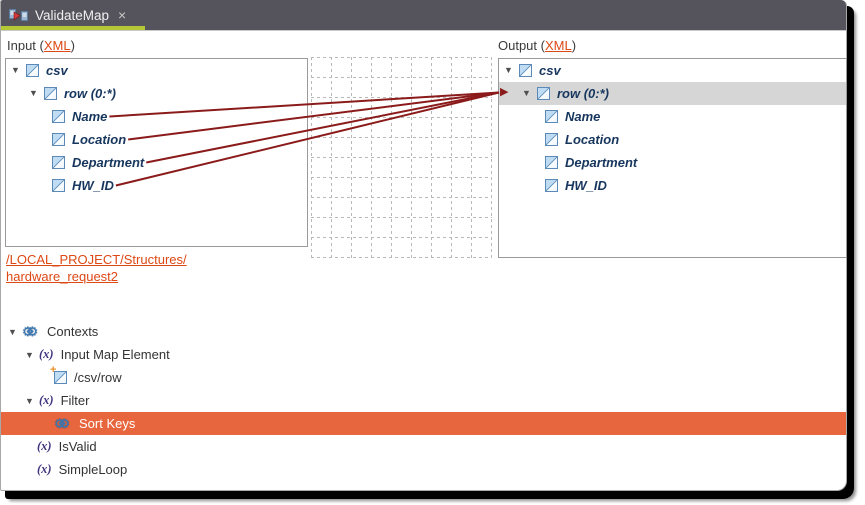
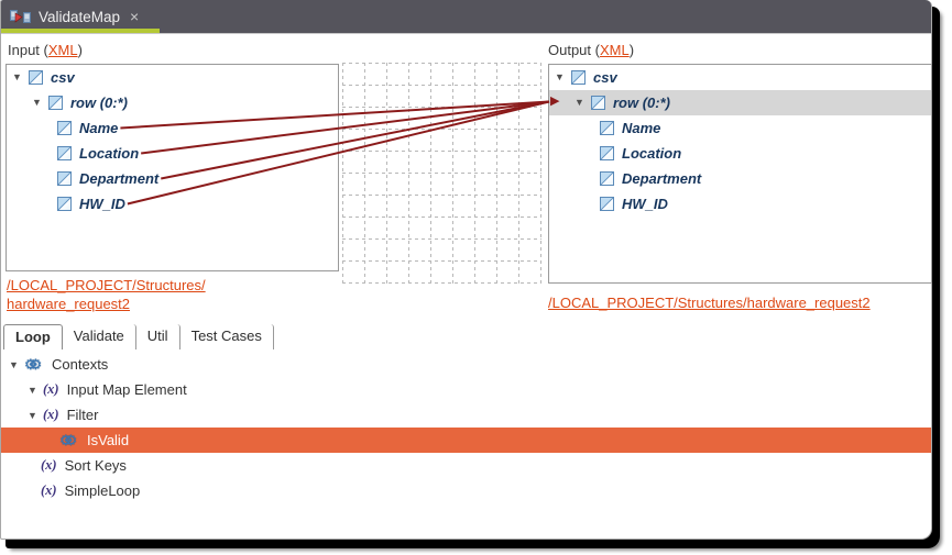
  ValidateMap
  ×
  Input (XML)
  Output (XML)
  ▼
  csv
  ▼
  row (0:*)
  Name
  Location
  Department
  HW_ID
  ▼
  csv
  ▶
  ▼
  row (0:*)
  Name
  Location
  Department
  HW_ID
  /LOCAL_PROJECT/Structures/
  hardware_request2
+ /LOCAL_PROJECT/Structures/hardware_request2
+ Loop
+ Validate
+ Util
+ Test Cases
  ▼
  ⚙⚙
  Contexts
  ▼
  (x)
  Input Map Element
- +
- /csv/row
  ▼
  (x)
  Filter
  ⚙⚙
- Sort Keys
+ IsValid
  (x)
- IsValid
+ Sort Keys
  (x)
  SimpleLoop
